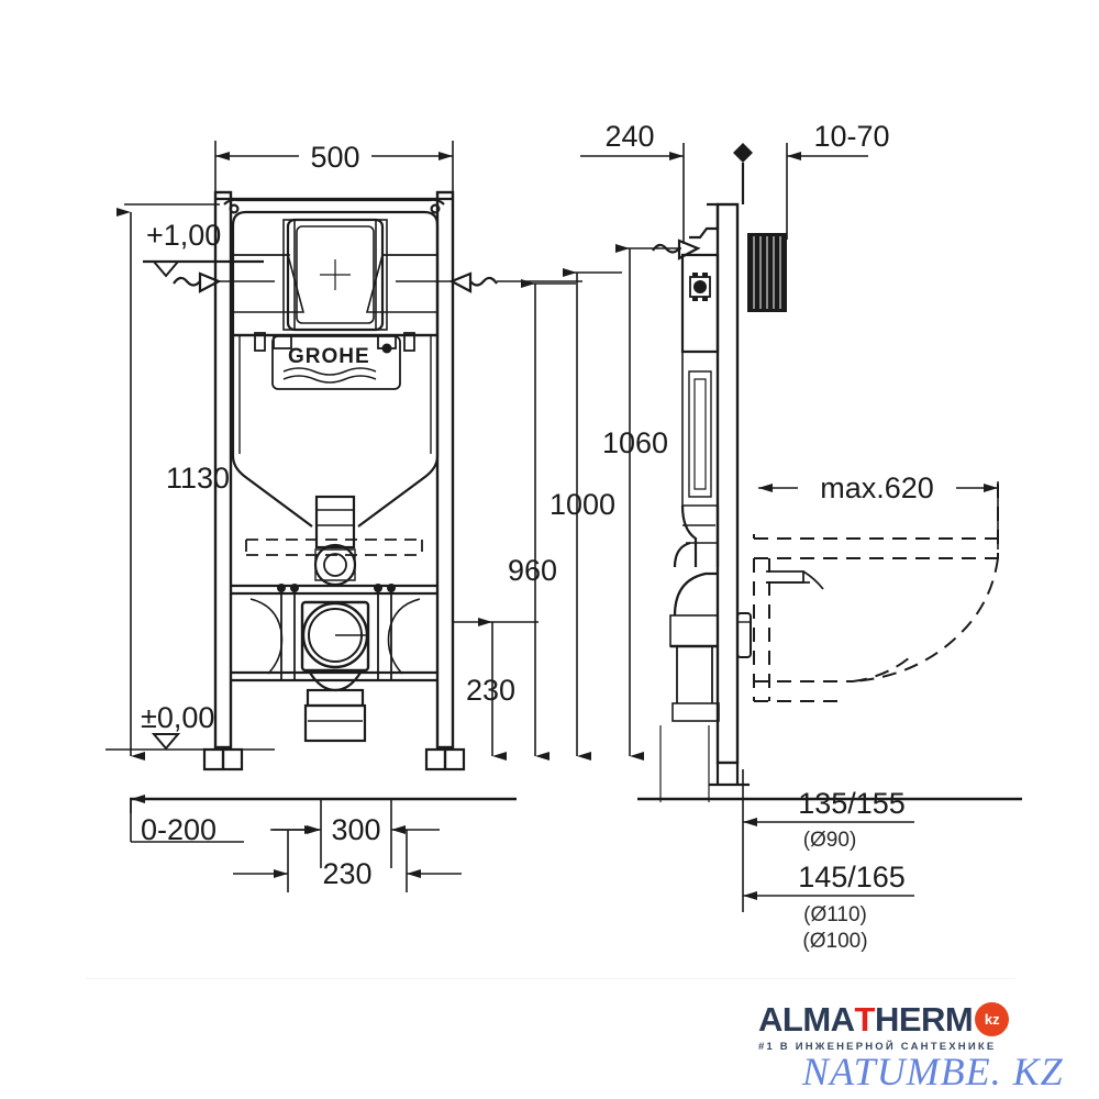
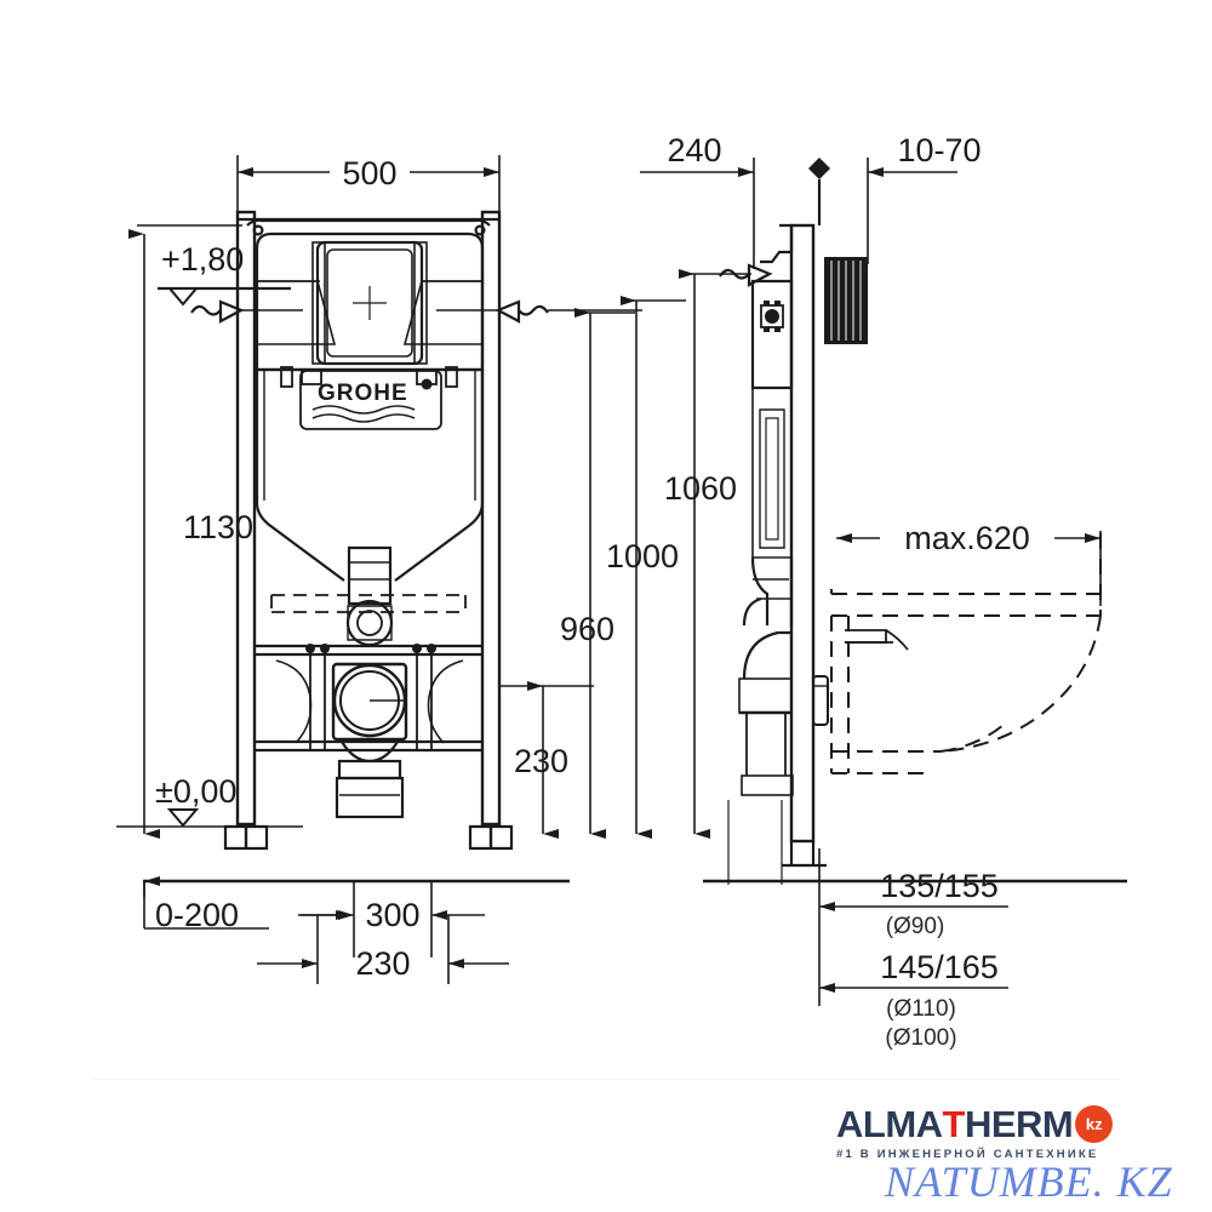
  GROHE
  500
  240
  10-70
  1130
- +1,00
+ +1,80
  ±0,00
  1060
  1000
  960
  230
  max.620
  0-200
  300
  230
  135/155
  (Ø90)
  145/165
  (Ø110)
  (Ø100)
  ALMA
  T
  HERM
  kz
  #1 В ИНЖЕНЕРНОЙ САНТЕХНИКЕ
  NATUMBE. KZ
